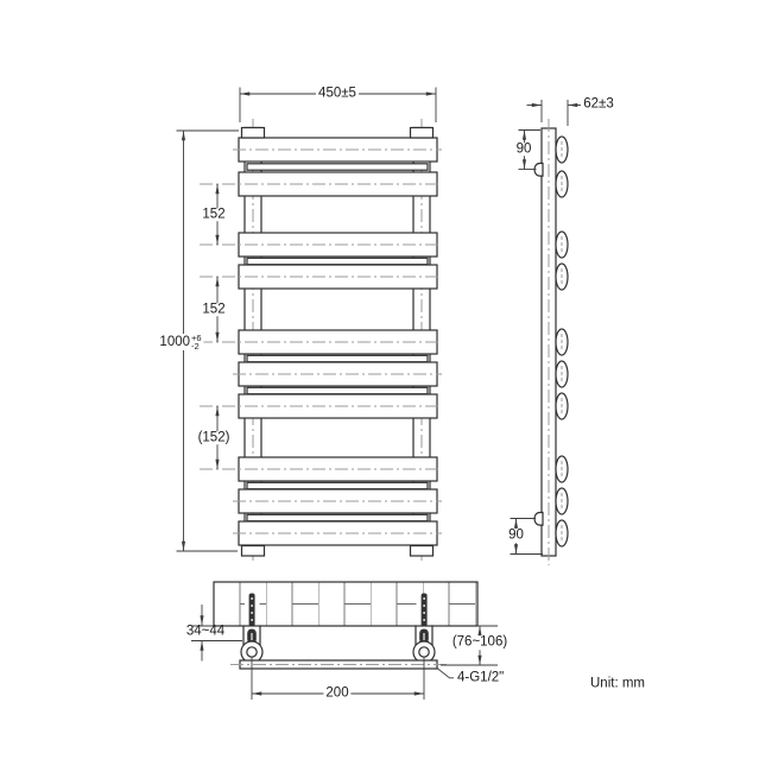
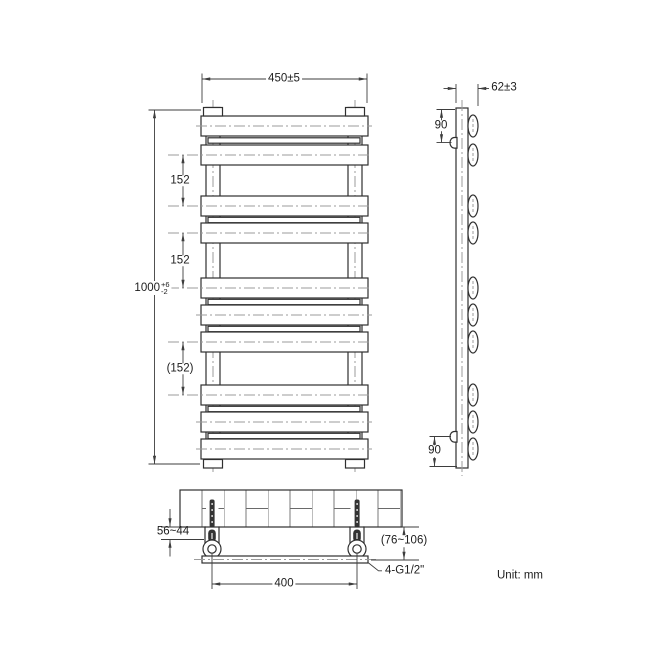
  450±5
  1000
  +6
  -2
  152
  152
  (152)
  62±3
  90
  90
- 34~44
+ 56~44
  (76~106)
- 200
+ 400
  4-G1/2"
  Unit: mm
